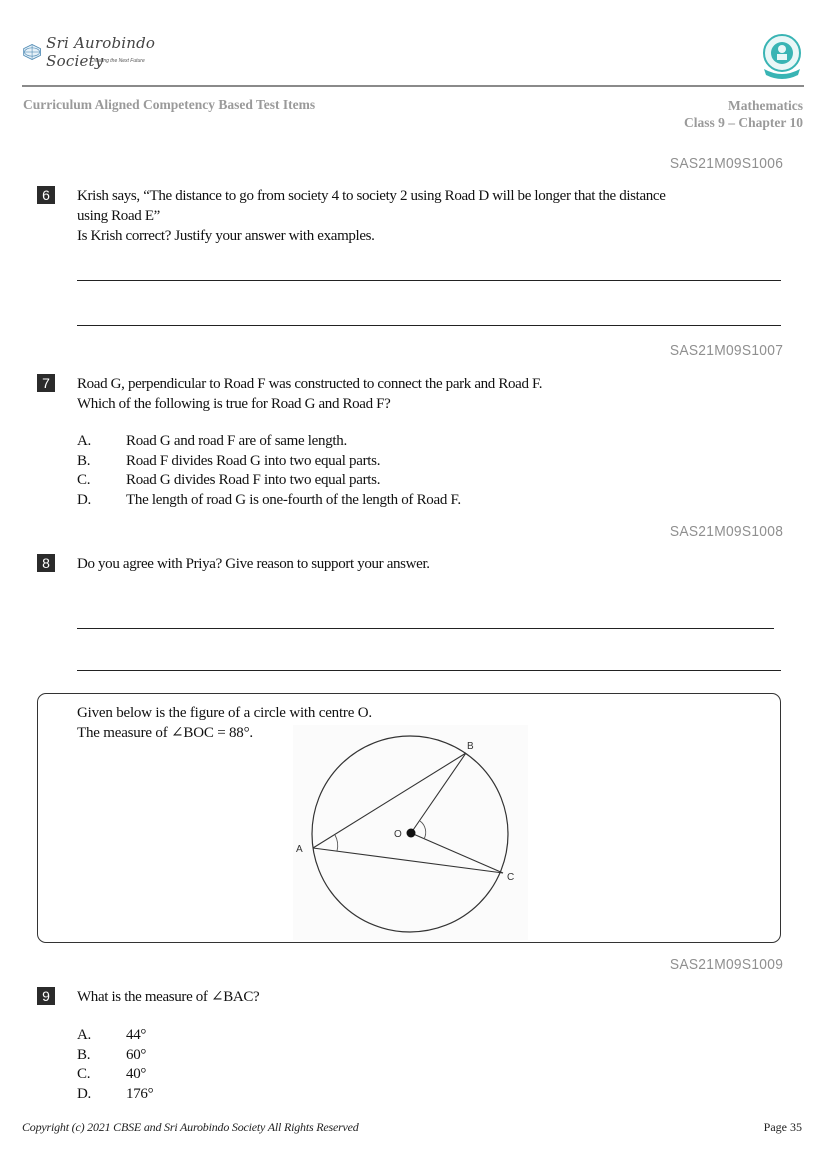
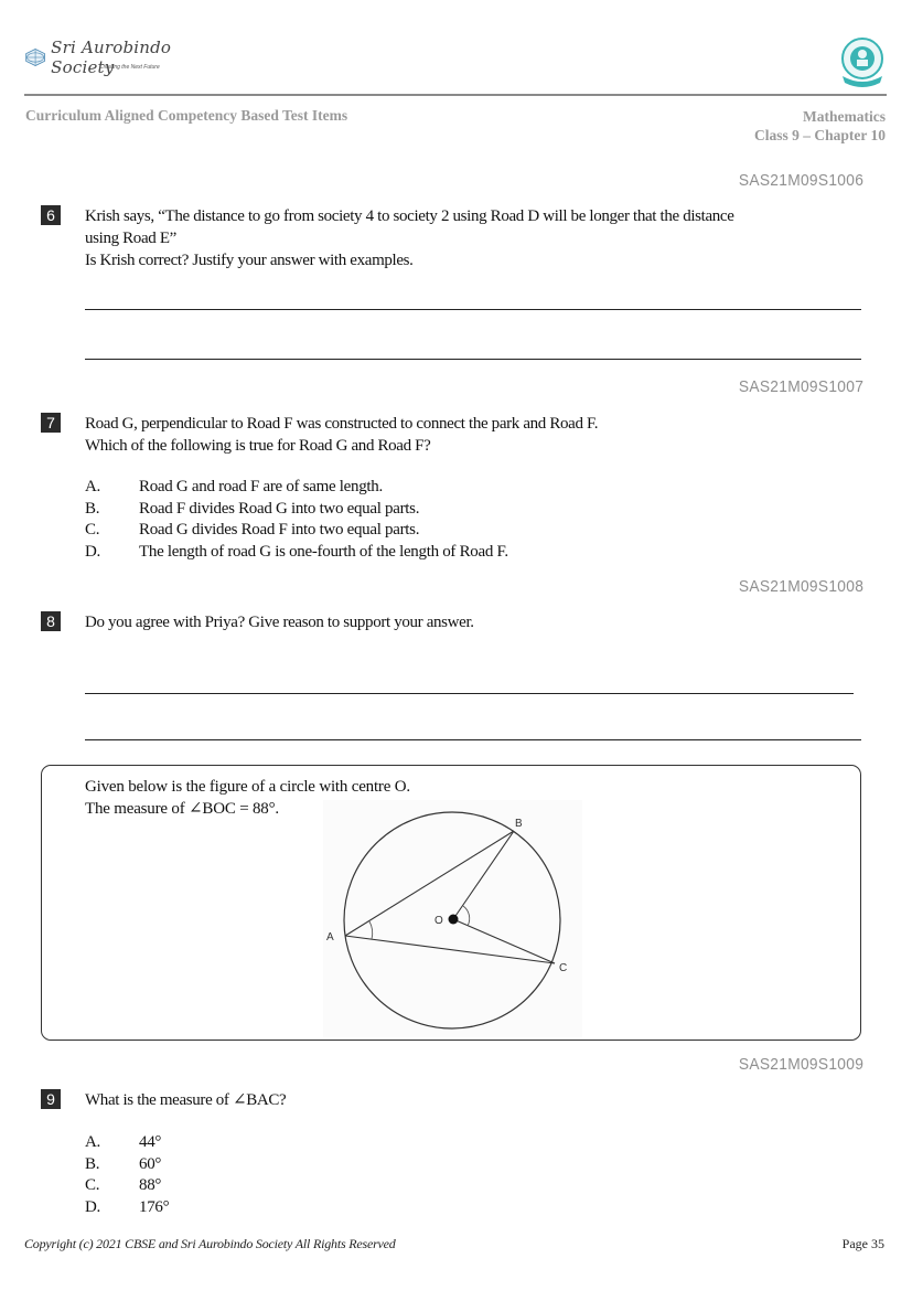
  Sri Aurobindo Society
  Curriculum Aligned Competency Based Test Items
  Mathematics
  Class 9 – Chapter 10
  SAS21M09S1006
  6
  Krish says, “The distance to go from society 4 to society 2 using Road D will be longer that the distance
  using Road E”
  Is Krish correct? Justify your answer with examples.
  SAS21M09S1007
  7
  Road G, perpendicular to Road F was constructed to connect the park and Road F.
  Which of the following is true for Road G and Road F?
  A. Road G and road F are of same length.
  B. Road F divides Road G into two equal parts.
  C. Road G divides Road F into two equal parts.
  D. The length of road G is one-fourth of the length of Road F.
  SAS21M09S1008
  8
  Do you agree with Priya? Give reason to support your answer.
  Given below is the figure of a circle with centre O.
  The measure of ∠BOC = 88°.
  A
  B
  C
  O
  SAS21M09S1009
  9
  What is the measure of ∠BAC?
  A. 44°
  B. 60°
- C. 40°
+ C. 88°
  D. 176°
  Copyright (c) 2021 CBSE and Sri Aurobindo Society All Rights Reserved
  Page 35
